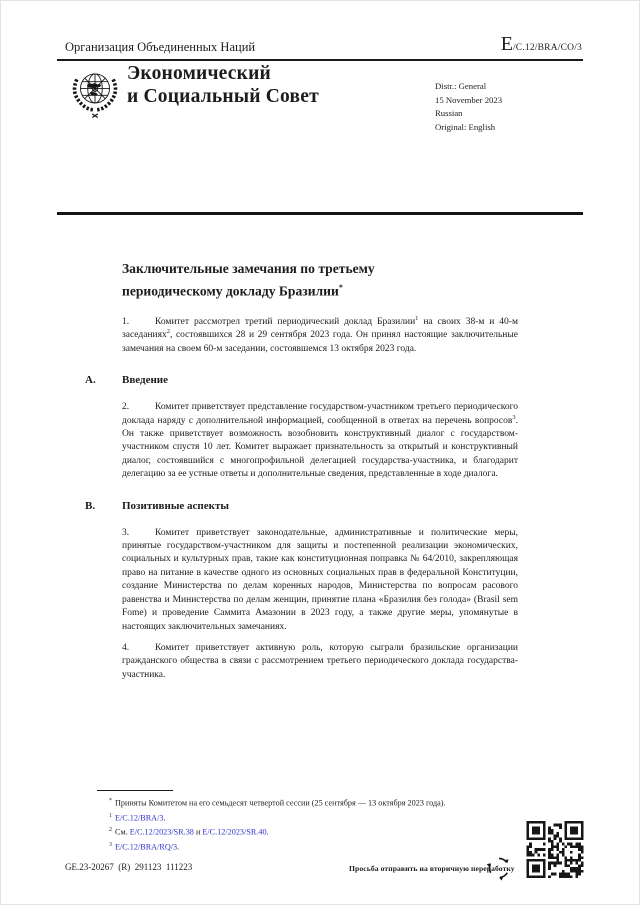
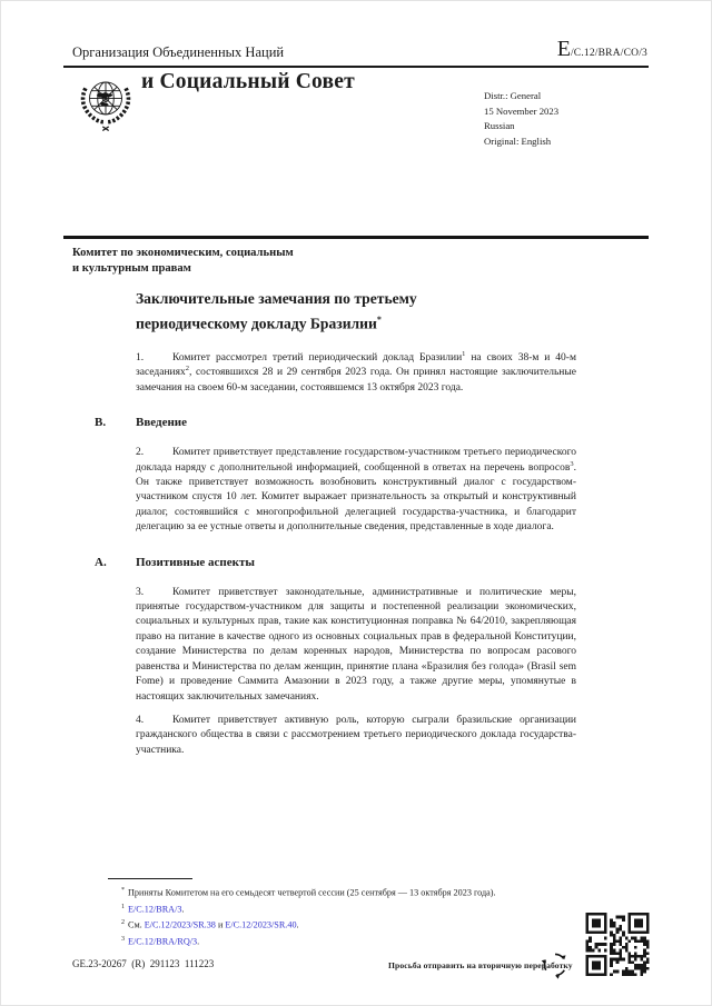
  Организация Объединенных Наций
  E
  /C.12/BRA/CO/3
- Экономический
  и Социальный Совет
  Distr.: General
  15 November 2023
  Russian
  Original: English
+ Комитет по экономическим, социальным
+ и культурным правам
  Заключительные замечания по третьему
  периодическому докладу Бразилии*
  1. Комитет рассмотрел третий периодический доклад Бразилии на своих 38-м и 40-м заседаниях , состоявшихся 28 и 29 сентября 2023 года. Он принял настоящие заключительные замечания на своем 60-м заседании, состоявшемся 13 октября 2023 года.
- A.
+ B.
  Введение
  2. Комитет приветствует представление государством-участником третьего периодического доклада наряду с дополнительной информацией, сообщенной в ответах на перечень вопросов . Он также приветствует возможность возобновить конструктивный диалог с государством-участником спустя 10 лет. Комитет выражает признательность за открытый и конструктивный диалог, состоявшийся с многопрофильной делегацией государства-участника, и благодарит делегацию за ее устные ответы и дополнительные сведения, представленные в ходе диалога.
- B.
+ A.
  Позитивные аспекты
  3. Комитет приветствует законодательные, административные и политические меры, принятые государством-участником для защиты и постепенной реализации экономических, социальных и культурных прав, такие как конституционная поправка № 64/2010, закрепляющая право на питание в качестве одного из основных социальных прав в федеральной Конституции, создание Министерства по делам коренных народов, Министерства по вопросам расового равенства и Министерства по делам женщин, принятие плана «Бразилия без голода» (Brasil sem Fome) и проведение Саммита Амазонии в 2023 году, а также другие меры, упомянутые в настоящих заключительных замечаниях.
  4. Комитет приветствует активную роль, которую сыграли бразильские организации гражданского общества в связи с рассмотрением третьего периодического доклада государства-участника.
  Приняты Комитетом на его семьдесят четвертой сессии (25 сентября — 13 октября 2023 года).
  E/C.12/BRA/3.
  См. E/C.12/2023/SR.38 и E/C.12/2023/SR.40.
  E/C.12/BRA/RQ/3.
  GE.23-20267 (R) 291123 111223
  Просьба отправить на вторичную переаботку
